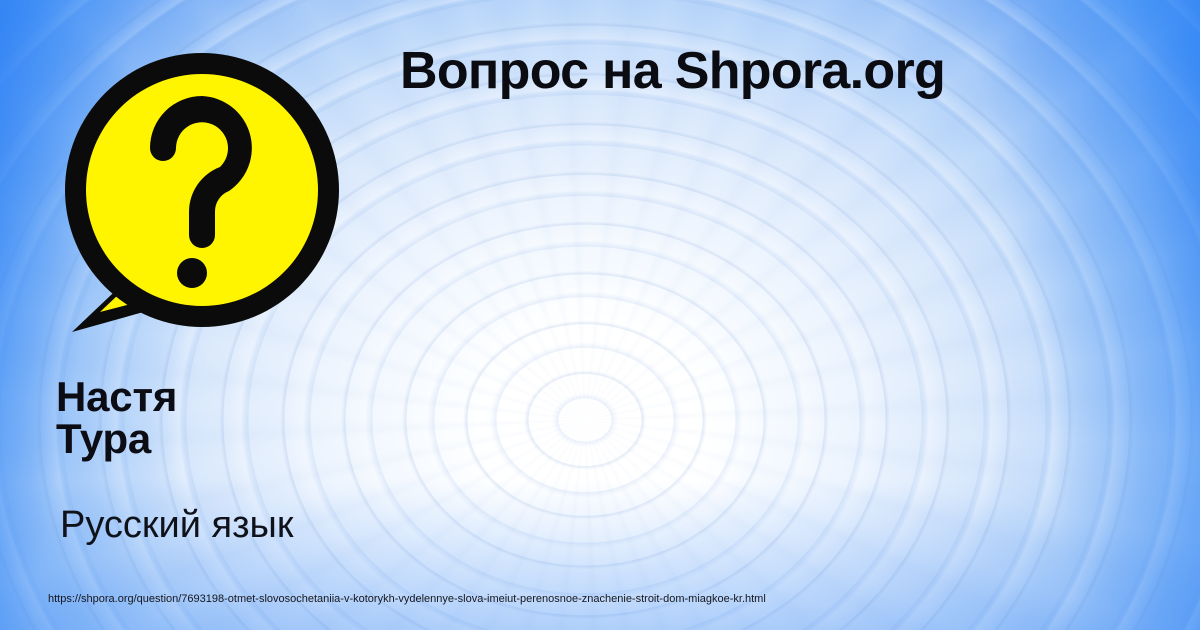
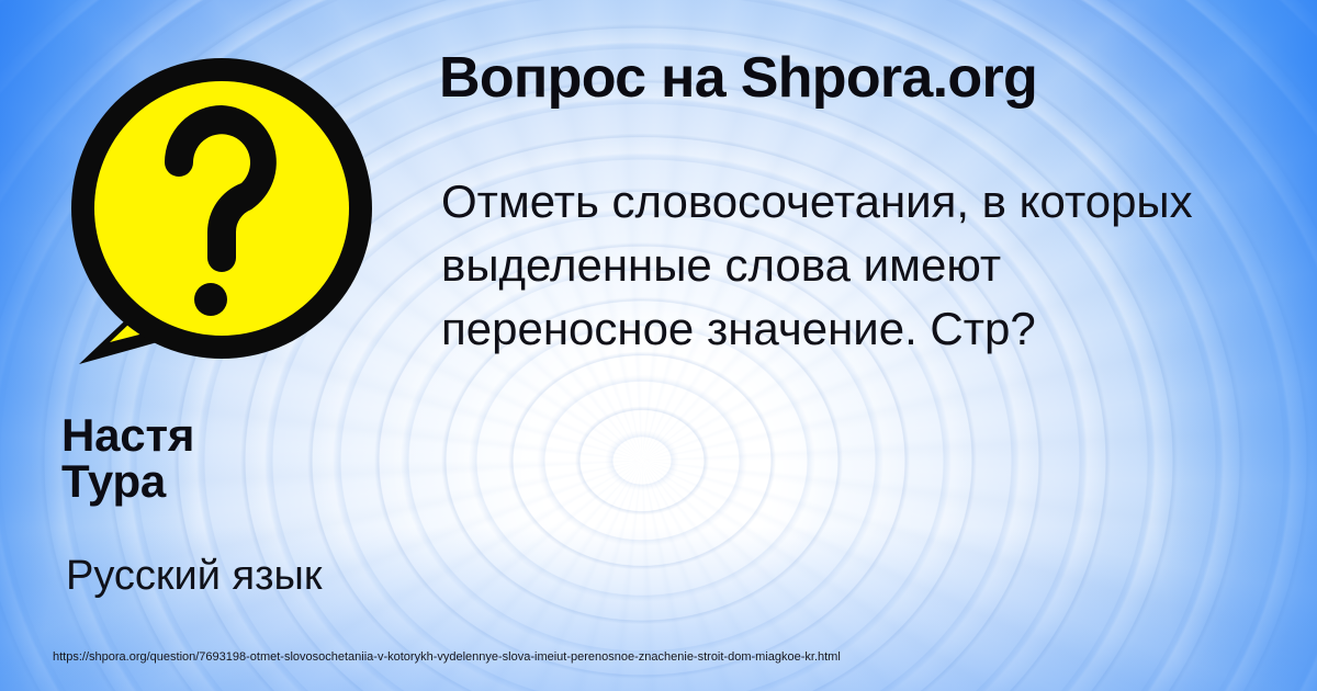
  Вопрос на Shpora.org
+ Отметь словосочетания, в которых выделенные слова имеют переносное значение. Стр?
  Настя
  Тура
  Русский язык
  https://shpora.org/question/7693198-otmet-slovosochetaniia-v-kotorykh-vydelennye-slova-imeiut-perenosnoe-znachenie-stroit-dom-miagkoe-kr.html
